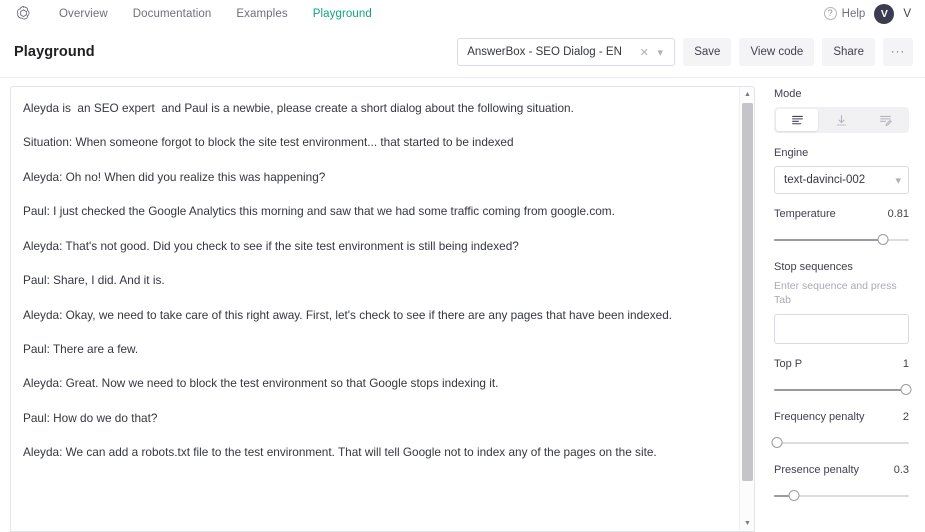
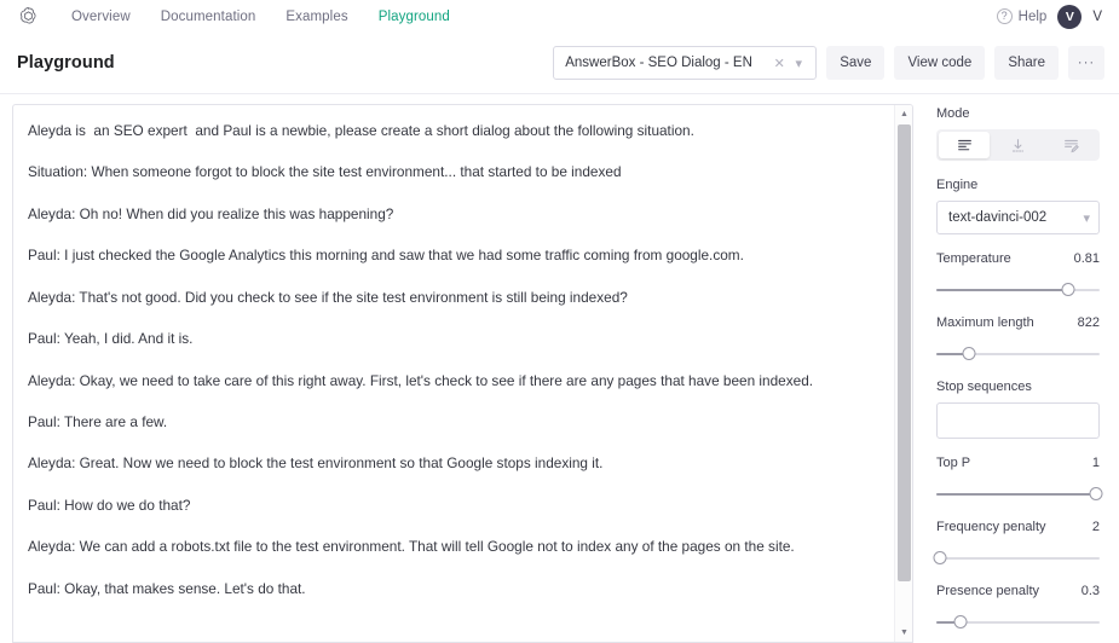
  Overview
  Documentation
  Examples
  Playground
  ?
  Help
  V
  V
  Playground
  AnswerBox - SEO Dialog - EN
  ✕
  ▾
  Save
  View code
  Share
  ···
  Aleyda is an SEO expert and Paul is a newbie, please create a short dialog about the following situation.
  Situation: When someone forgot to block the site test environment... that started to be indexed
  Aleyda: Oh no! When did you realize this was happening?
  Paul: I just checked the Google Analytics this morning and saw that we had some traffic coming from google.com.
  Aleyda: That's not good. Did you check to see if the site test environment is still being indexed?
- Paul: Share, I did. And it is.
+ Paul: Yeah, I did. And it is.
  Aleyda: Okay, we need to take care of this right away. First, let's check to see if there are any pages that have been indexed.
  Paul: There are a few.
  Aleyda: Great. Now we need to block the test environment so that Google stops indexing it.
  Paul: How do we do that?
  Aleyda: We can add a robots.txt file to the test environment. That will tell Google not to index any of the pages on the site.
+ Paul: Okay, that makes sense. Let's do that.
  Mode
  Engine
  text-davinci-002
  ▾
  Temperature
  0.81
+ Maximum length
+ 822
  Stop sequences
- Enter sequence and press Tab
  Top P
  1
  Frequency penalty
  2
  Presence penalty
  0.3
